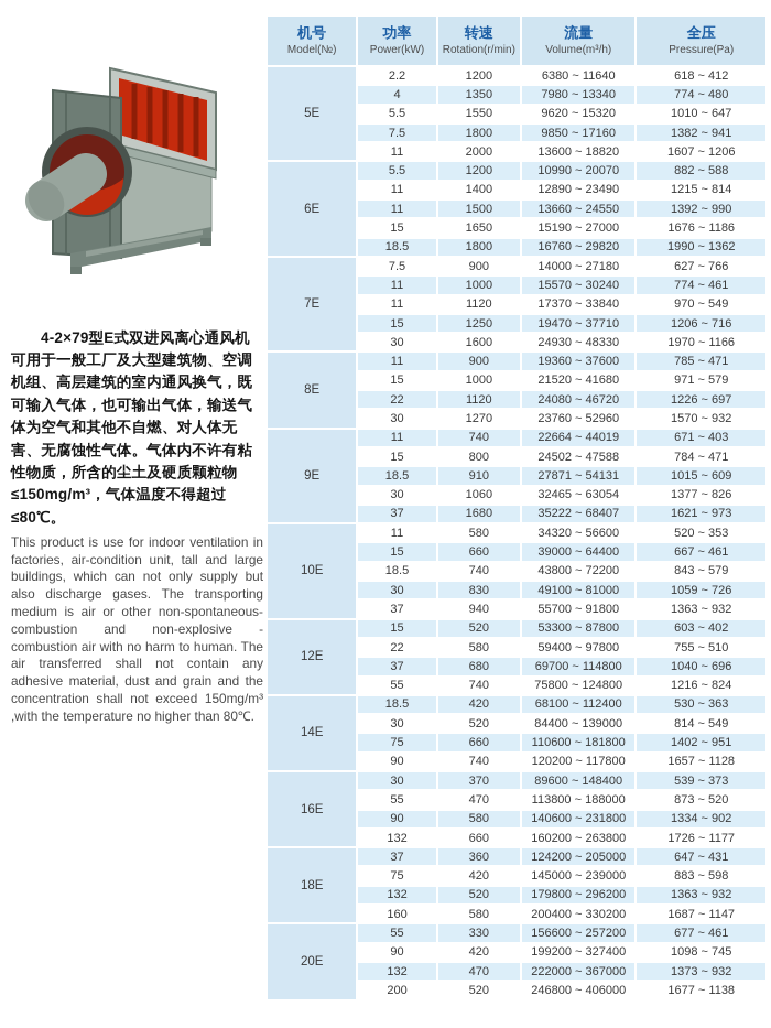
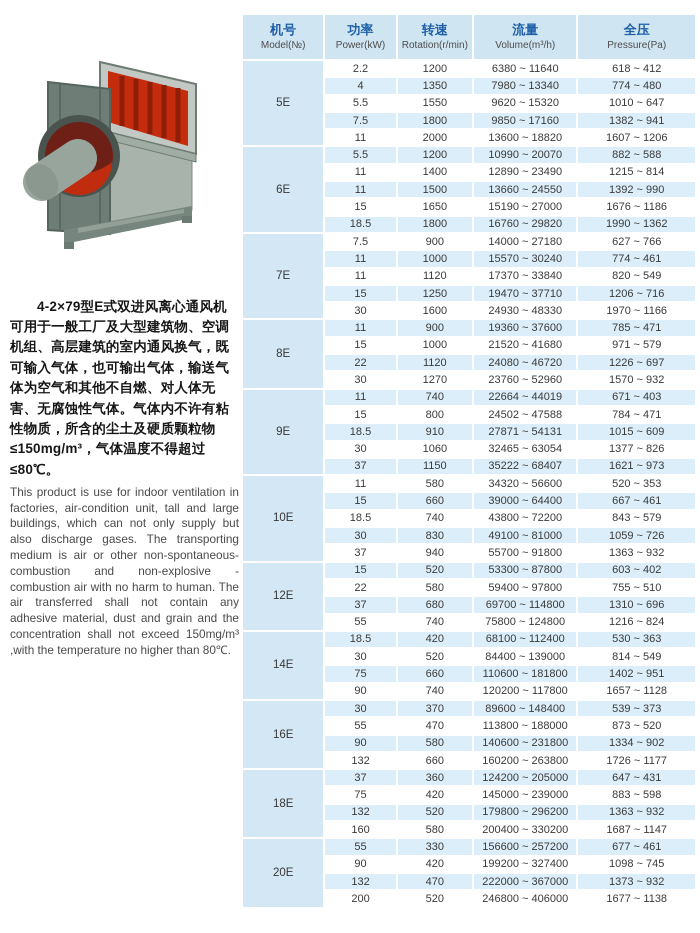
  4-2×79型E式双进风离心通风机可用于一般工厂及大型建筑物、空调机组、高层建筑的室内通风换气，既可输入气体，也可输出气体，输送气体为空气和其他不自燃、对人体无害、无腐蚀性气体。气体内不许有粘性物质，所含的尘土及硬质颗粒物≤150mg/m³，气体温度不得超过≤80℃。
  This product is use for indoor ventilation in factories, air-condition unit, tall and large buildings, which can not only supply but also discharge gases. The transporting medium is air or other non-spontaneous-combustion and non-explosive - combustion air with no harm to human. The air transferred shall not contain any adhesive material, dust and grain and the concentration shall not exceed 150mg/m³ ,with the temperature no higher than 80℃.
  机号Model(№)	功率Power(kW)	转速Rotation(r/min)	流量Volume(m³/h)	全压Pressure(Pa)
  5E	2.2	1200	6380 ~ 11640	618 ~ 412
  4	1350	7980 ~ 13340	774 ~ 480
  5.5	1550	9620 ~ 15320	1010 ~ 647
  7.5	1800	9850 ~ 17160	1382 ~ 941
  11	2000	13600 ~ 18820	1607 ~ 1206
  6E	5.5	1200	10990 ~ 20070	882 ~ 588
  11	1400	12890 ~ 23490	1215 ~ 814
  11	1500	13660 ~ 24550	1392 ~ 990
  15	1650	15190 ~ 27000	1676 ~ 1186
  18.5	1800	16760 ~ 29820	1990 ~ 1362
  7E	7.5	900	14000 ~ 27180	627 ~ 766
  11	1000	15570 ~ 30240	774 ~ 461
- 11	1120	17370 ~ 33840	970 ~ 549
+ 11	1120	17370 ~ 33840	820 ~ 549
  15	1250	19470 ~ 37710	1206 ~ 716
  30	1600	24930 ~ 48330	1970 ~ 1166
  8E	11	900	19360 ~ 37600	785 ~ 471
  15	1000	21520 ~ 41680	971 ~ 579
  22	1120	24080 ~ 46720	1226 ~ 697
  30	1270	23760 ~ 52960	1570 ~ 932
  9E	11	740	22664 ~ 44019	671 ~ 403
  15	800	24502 ~ 47588	784 ~ 471
  18.5	910	27871 ~ 54131	1015 ~ 609
  30	1060	32465 ~ 63054	1377 ~ 826
- 37	1680	35222 ~ 68407	1621 ~ 973
+ 37	1150	35222 ~ 68407	1621 ~ 973
  10E	11	580	34320 ~ 56600	520 ~ 353
  15	660	39000 ~ 64400	667 ~ 461
  18.5	740	43800 ~ 72200	843 ~ 579
  30	830	49100 ~ 81000	1059 ~ 726
  37	940	55700 ~ 91800	1363 ~ 932
  12E	15	520	53300 ~ 87800	603 ~ 402
  22	580	59400 ~ 97800	755 ~ 510
- 37	680	69700 ~ 114800	1040 ~ 696
+ 37	680	69700 ~ 114800	1310 ~ 696
  55	740	75800 ~ 124800	1216 ~ 824
  14E	18.5	420	68100 ~ 112400	530 ~ 363
  30	520	84400 ~ 139000	814 ~ 549
  75	660	110600 ~ 181800	1402 ~ 951
  90	740	120200 ~ 117800	1657 ~ 1128
  16E	30	370	89600 ~ 148400	539 ~ 373
  55	470	113800 ~ 188000	873 ~ 520
  90	580	140600 ~ 231800	1334 ~ 902
  132	660	160200 ~ 263800	1726 ~ 1177
  18E	37	360	124200 ~ 205000	647 ~ 431
  75	420	145000 ~ 239000	883 ~ 598
  132	520	179800 ~ 296200	1363 ~ 932
  160	580	200400 ~ 330200	1687 ~ 1147
  20E	55	330	156600 ~ 257200	677 ~ 461
  90	420	199200 ~ 327400	1098 ~ 745
  132	470	222000 ~ 367000	1373 ~ 932
  200	520	246800 ~ 406000	1677 ~ 1138
